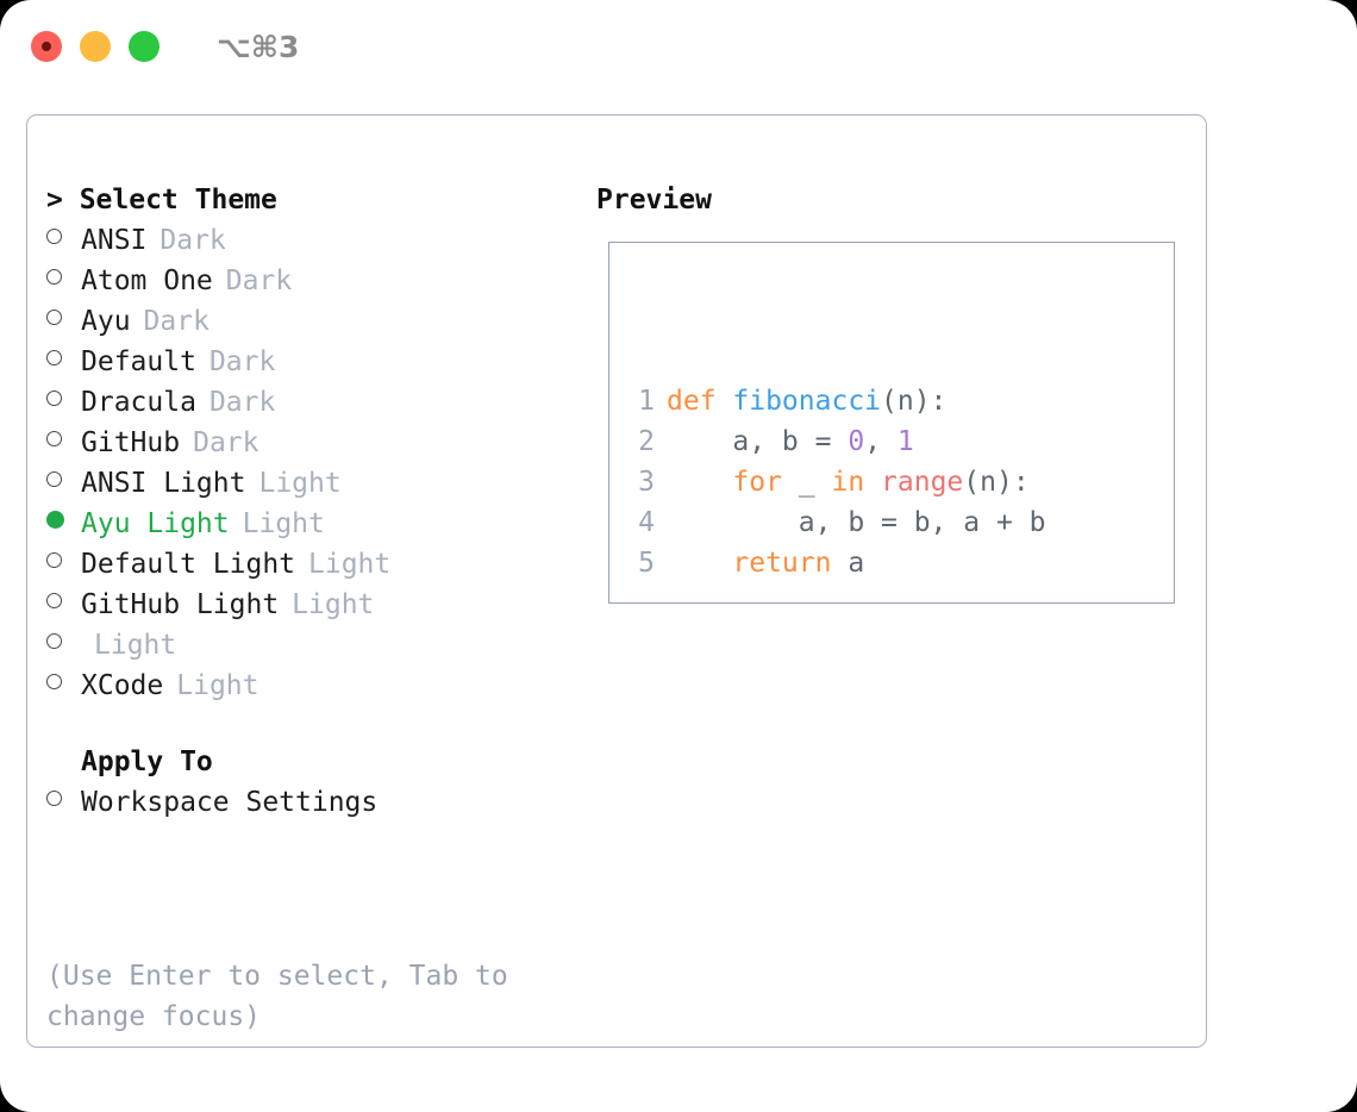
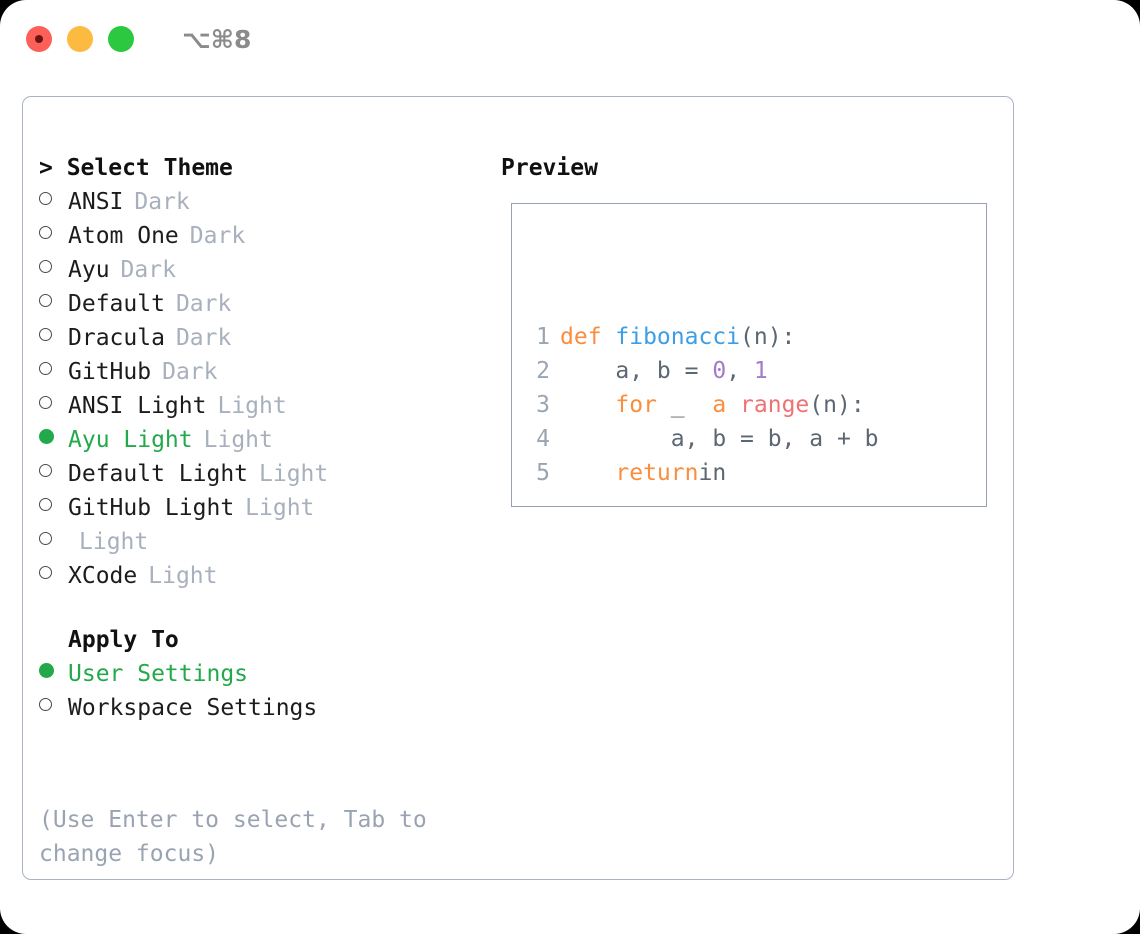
- ⌥⌘3
+ ⌥⌘8
  > Select Theme
  ANSI
  Dark
  Atom One
  Dark
  Ayu
  Dark
  Default
  Dark
  Dracula
  Dark
  GitHub
  Dark
  ANSI Light
  Light
  Ayu Light
  Light
  Default Light
  Light
  GitHub Light
  Light
  Light
  XCode
  Light
  Apply To
+ User Settings
  Workspace Settings
  (Use Enter to select, Tab to change focus)
  Preview
  1 def fibonacci(n):
  2 a, b = 0, 1
- 3 for _ in range(n):
+ 3 for _ a range(n):
  4 a, b = b, a + b
- 5 return a
+ 5 returnin
